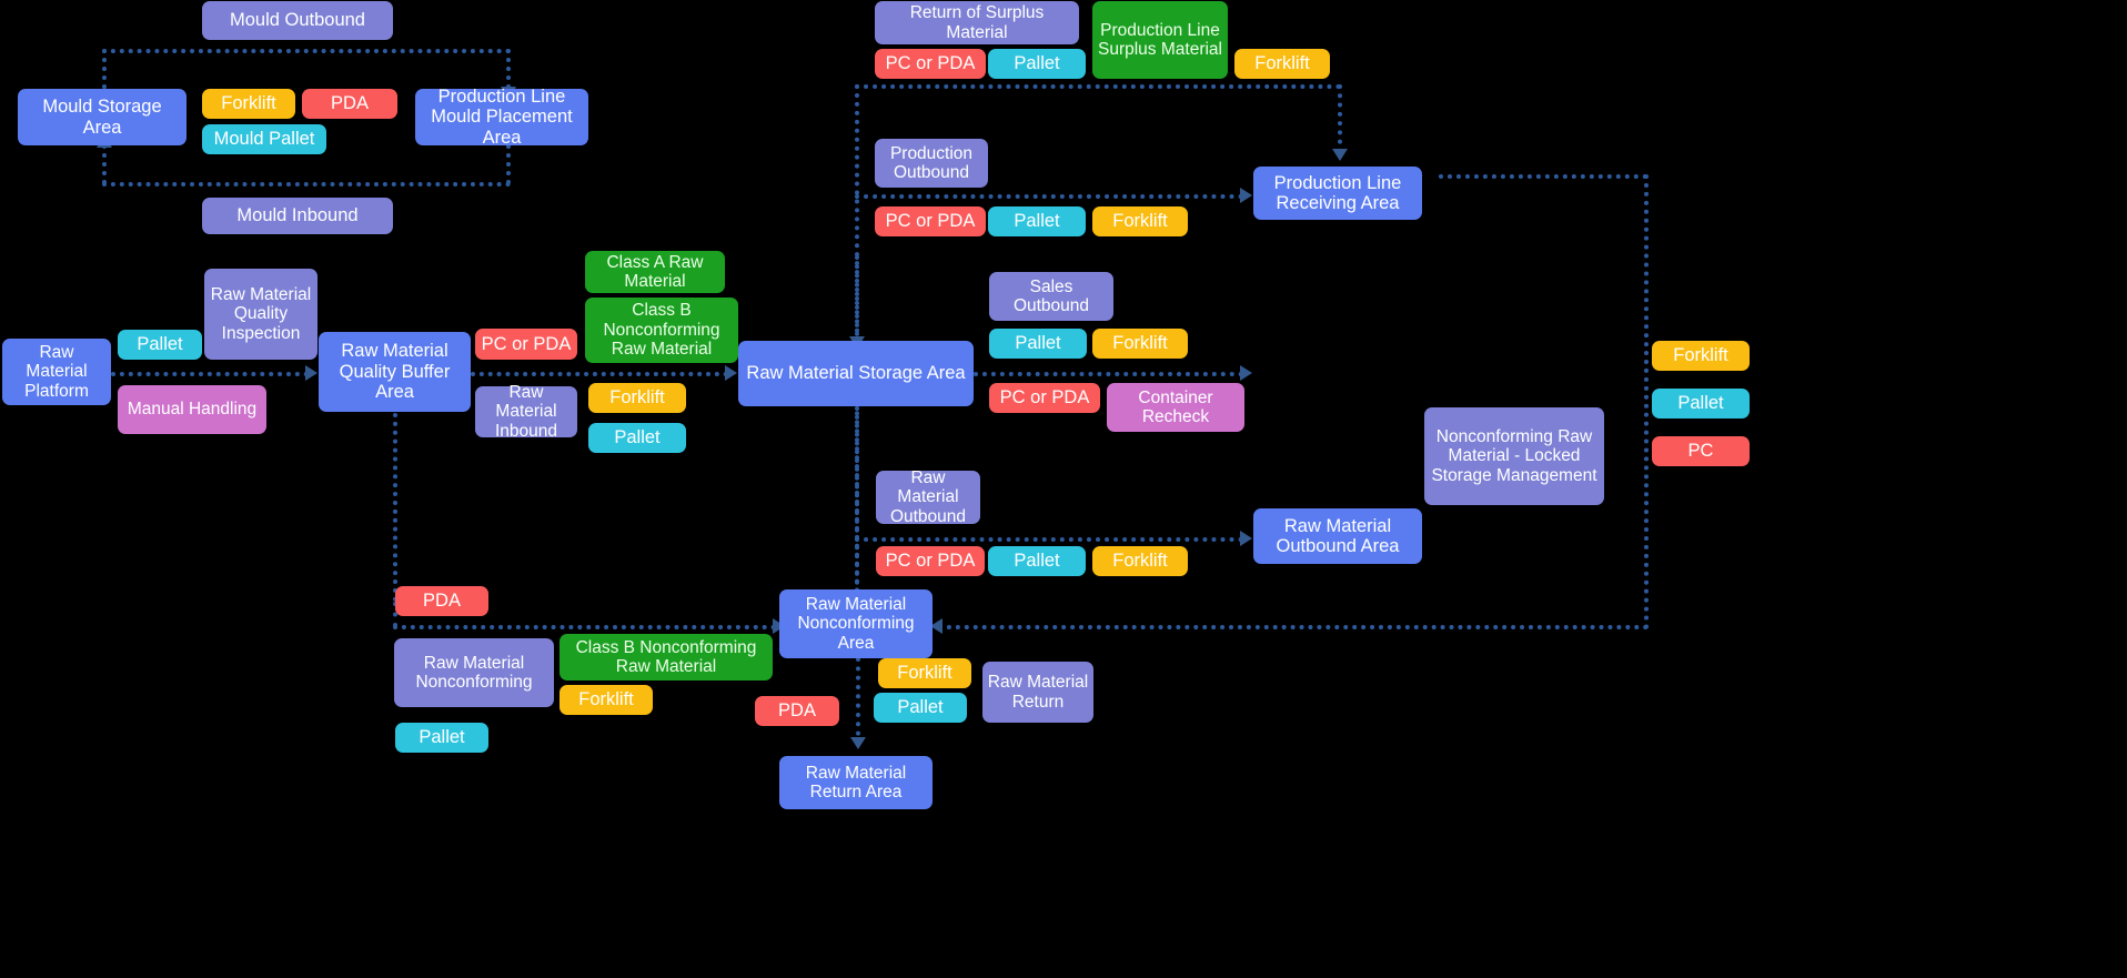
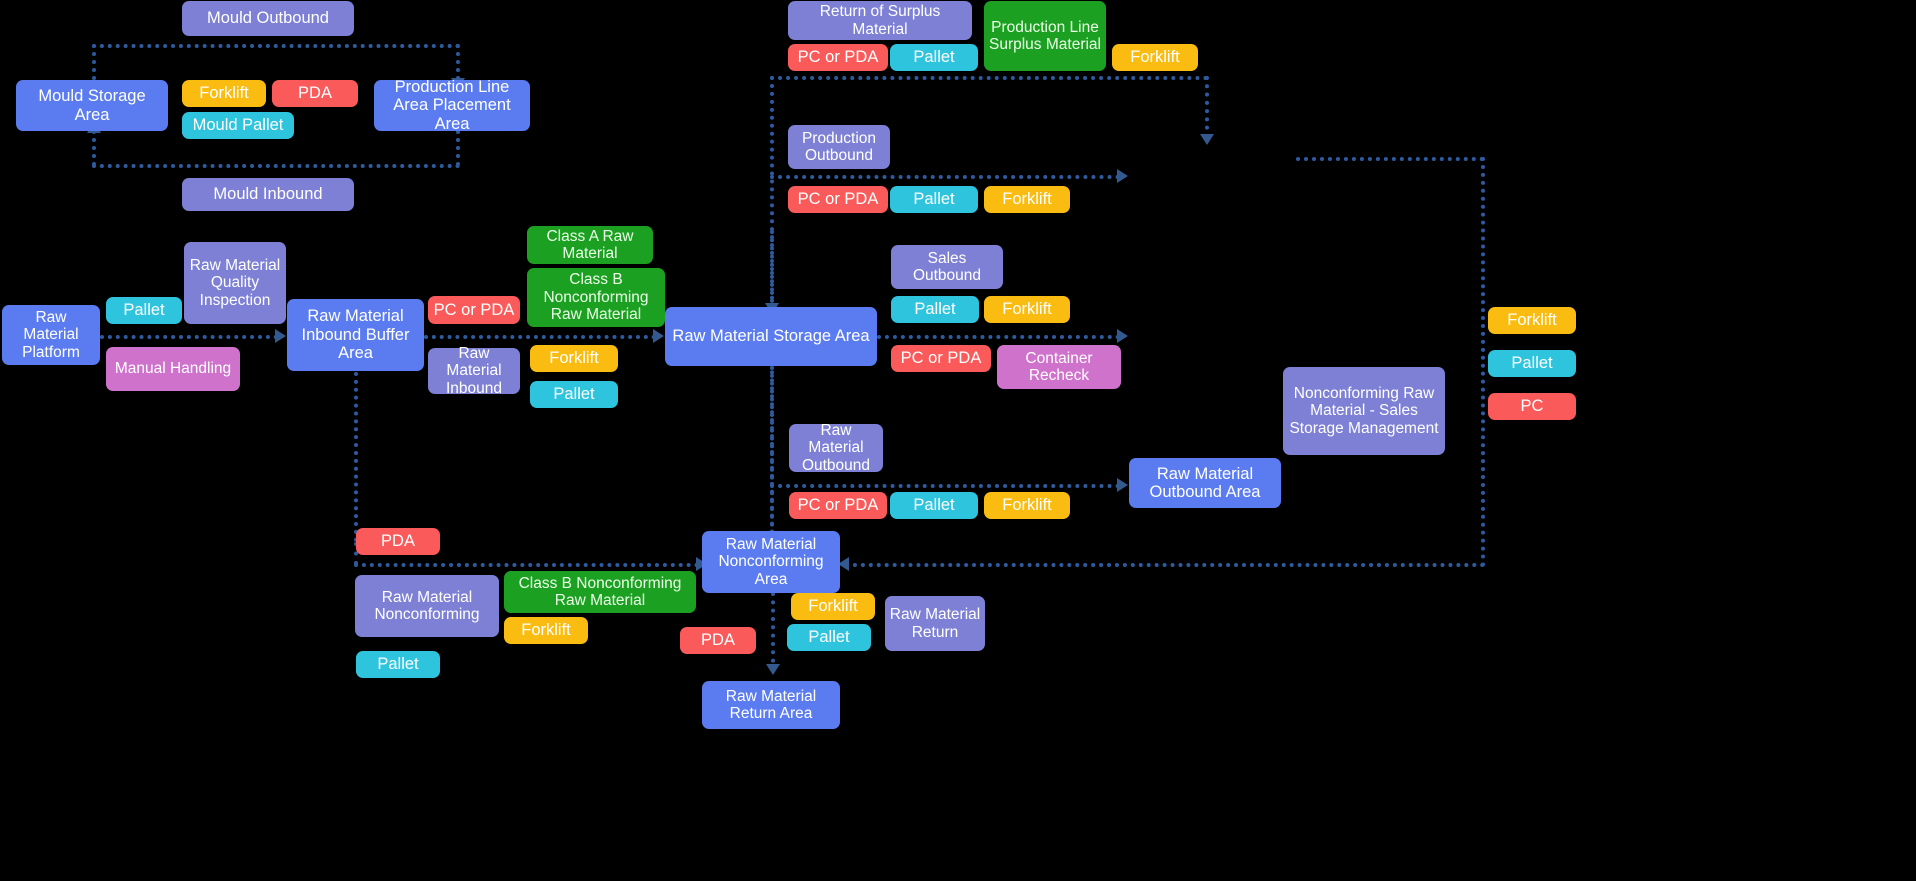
  Mould Outbound
  Mould Storage Area
  Forklift
  PDA
  Mould Pallet
- Production Line Mould Placement Area
+ Production Line Area Placement Area
  Mould Inbound
  Raw Material Platform
  Pallet
  Raw Material Quality Inspection
  Manual Handling
- Raw Material Quality Buffer Area
+ Raw Material Inbound Buffer Area
  PC or PDA
  Raw Material Inbound
  Forklift
  Pallet
  Class A Raw Material
  Class B Nonconforming Raw Material
  Raw Material Storage Area
  Return of Surplus Material
  PC or PDA
  Pallet
  Production Line Surplus Material
  Forklift
  Production Outbound
  PC or PDA
  Pallet
  Forklift
- Production Line Receiving Area
  Sales Outbound
  Pallet
  Forklift
  PC or PDA
  Container Recheck
- Nonconforming Raw Material - Locked Storage Management
+ Nonconforming Raw Material - Sales Storage Management
  Raw Material Outbound
  PC or PDA
  Pallet
  Forklift
  Raw Material Outbound Area
  PDA
  Raw Material Nonconforming
  Class B Nonconforming Raw Material
  Forklift
  Pallet
  Raw Material Nonconforming Area
  Forklift
  Pallet
  Raw Material Return
  PDA
  Raw Material Return Area
  Forklift
  Pallet
  PC
